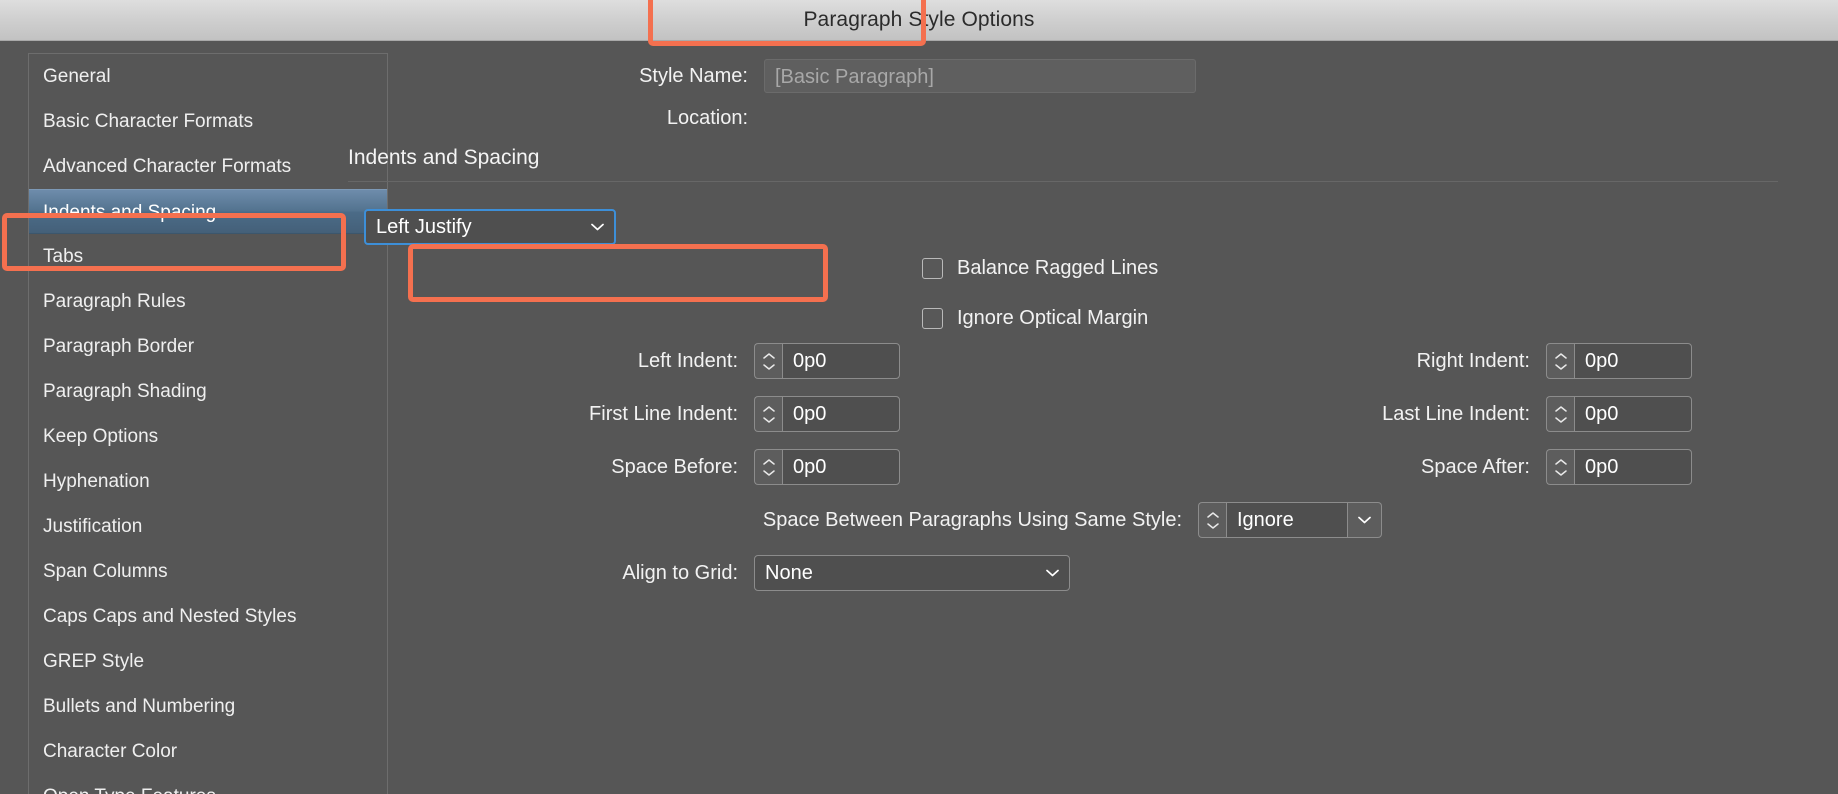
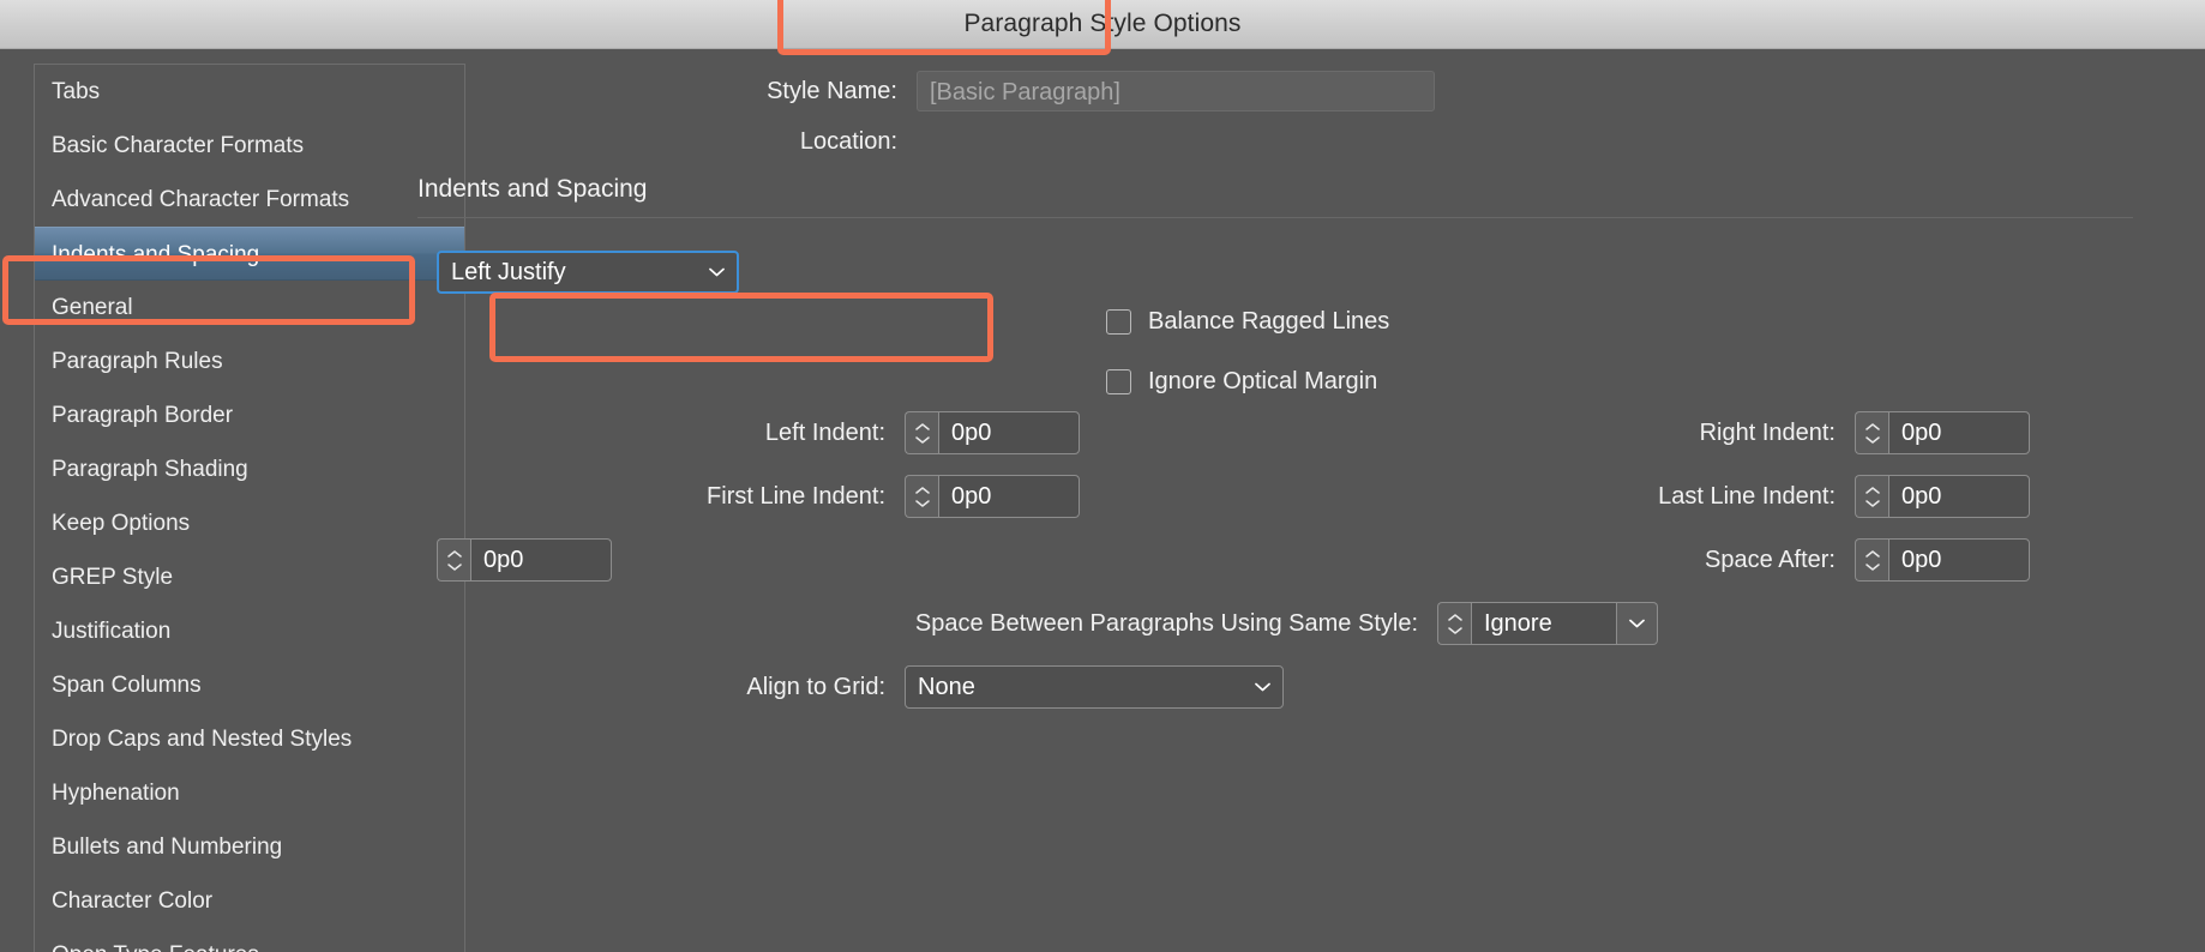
  Paragraph Style Options
- General
+ Tabs
  Basic Character Formats
  Advanced Character Formats
  Indents and Spacing
- Tabs
+ General
  Paragraph Rules
  Paragraph Border
  Paragraph Shading
  Keep Options
- Hyphenation
+ GREP Style
  Justification
  Span Columns
- Caps Caps and Nested Styles
+ Drop Caps and Nested Styles
- GREP Style
+ Hyphenation
  Bullets and Numbering
  Character Color
  Style Name:
  [Basic Paragraph]
  Location:
  Indents and Spacing
  Left Justify
  Balance Ragged Lines
  Ignore Optical Margin
  Left Indent:
  0p0
  Right Indent:
  0p0
  First Line Indent:
  0p0
  Last Line Indent:
  0p0
- Space Before:
  0p0
  Space After:
  0p0
  Space Between Paragraphs Using Same Style:
  Ignore
  Align to Grid:
  None
